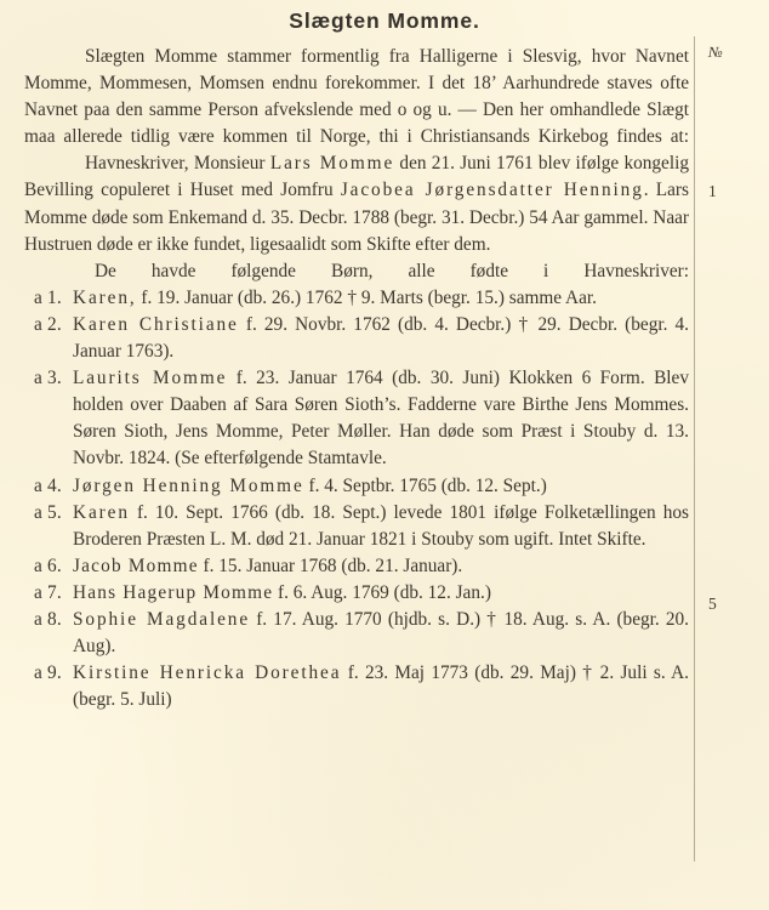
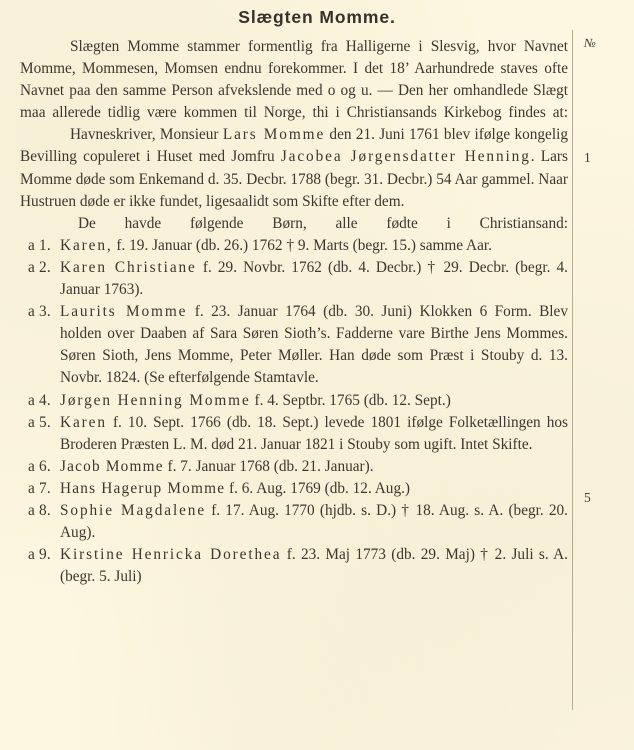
  Slægten Momme.
  №
  1
  5
  Slægten Momme stammer formentlig fra Halligerne i Slesvig, hvor Navnet Momme, Mommesen, Momsen endnu forekommer. I det 18’ Aarhundrede staves ofte Navnet paa den samme Person afvekslende med o og u. — Den her omhandlede Slægt maa allerede tidlig være kommen til Norge, thi i Christiansands Kirkebog findes at:
  Havneskriver, Monsieur Lars Momme den 21. Juni 1761 blev ifølge kongelig Bevilling copuleret i Huset med Jomfru Jacobea Jørgensdatter Henning. Lars Momme døde som Enkemand d. 35. Decbr. 1788 (begr. 31. Decbr.) 54 Aar gammel. Naar Hustruen døde er ikke fundet, ligesaalidt som Skifte efter dem.
- De havde følgende Børn, alle fødte i Havneskriver:
+ De havde følgende Børn, alle fødte i Christiansand:
  a 1.
  Karen, f. 19. Januar (db. 26.) 1762 † 9. Marts (begr. 15.) samme Aar.
  a 2.
  Karen Christiane f. 29. Novbr. 1762 (db. 4. Decbr.) † 29. Decbr. (begr. 4. Januar 1763).
  a 3.
  Laurits Momme f. 23. Januar 1764 (db. 30. Juni) Klokken 6 Form. Blev holden over Daaben af Sara Søren Sioth’s. Fadderne vare Birthe Jens Mommes. Søren Sioth, Jens Momme, Peter Møller. Han døde som Præst i Stouby d. 13. Novbr. 1824. (Se efterfølgende Stamtavle.
  a 4.
  Jørgen Henning Momme f. 4. Septbr. 1765 (db. 12. Sept.)
  a 5.
  Karen f. 10. Sept. 1766 (db. 18. Sept.) levede 1801 ifølge Folketællingen hos Broderen Præsten L. M. død 21. Januar 1821 i Stouby som ugift. Intet Skifte.
  a 6.
- Jacob Momme f. 15. Januar 1768 (db. 21. Januar).
+ Jacob Momme f. 7. Januar 1768 (db. 21. Januar).
  a 7.
- Hans Hagerup Momme f. 6. Aug. 1769 (db. 12. Jan.)
+ Hans Hagerup Momme f. 6. Aug. 1769 (db. 12. Aug.)
  a 8.
  Sophie Magdalene f. 17. Aug. 1770 (hjdb. s. D.) † 18. Aug. s. A. (begr. 20. Aug).
  a 9.
  Kirstine Henricka Dorethea f. 23. Maj 1773 (db. 29. Maj) † 2. Juli s. A. (begr. 5. Juli)
